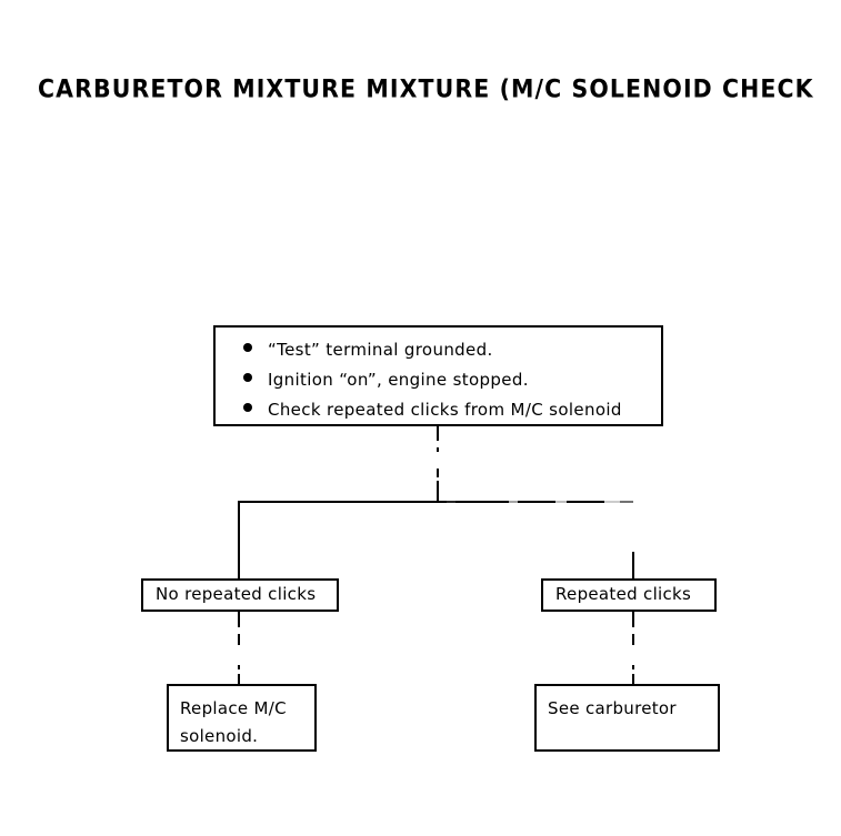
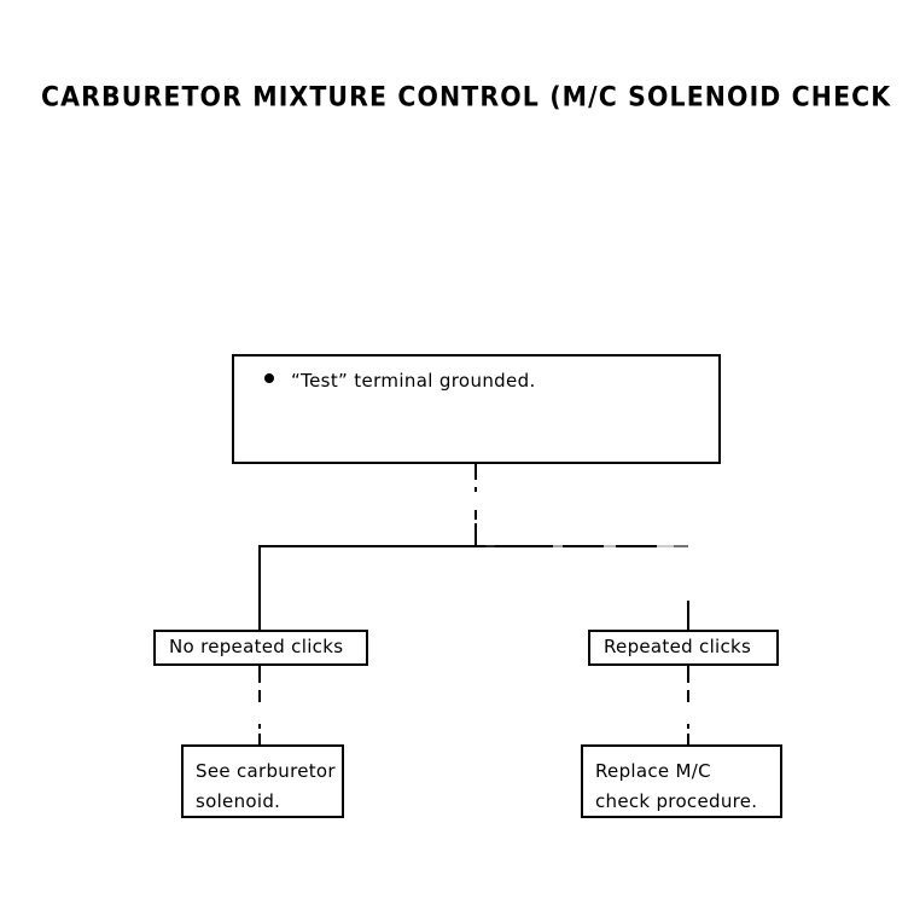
- CARBURETOR MIXTURE MIXTURE (M/C SOLENOID CHECK
+ CARBURETOR MIXTURE CONTROL (M/C SOLENOID CHECK
  “Test” terminal grounded.
- Ignition “on”, engine stopped.
- Check repeated clicks from M/C solenoid
  No repeated clicks
  Repeated clicks
- Replace M/C
+ See carburetor
  solenoid.
- See carburetor
+ Replace M/C
+ check procedure.
